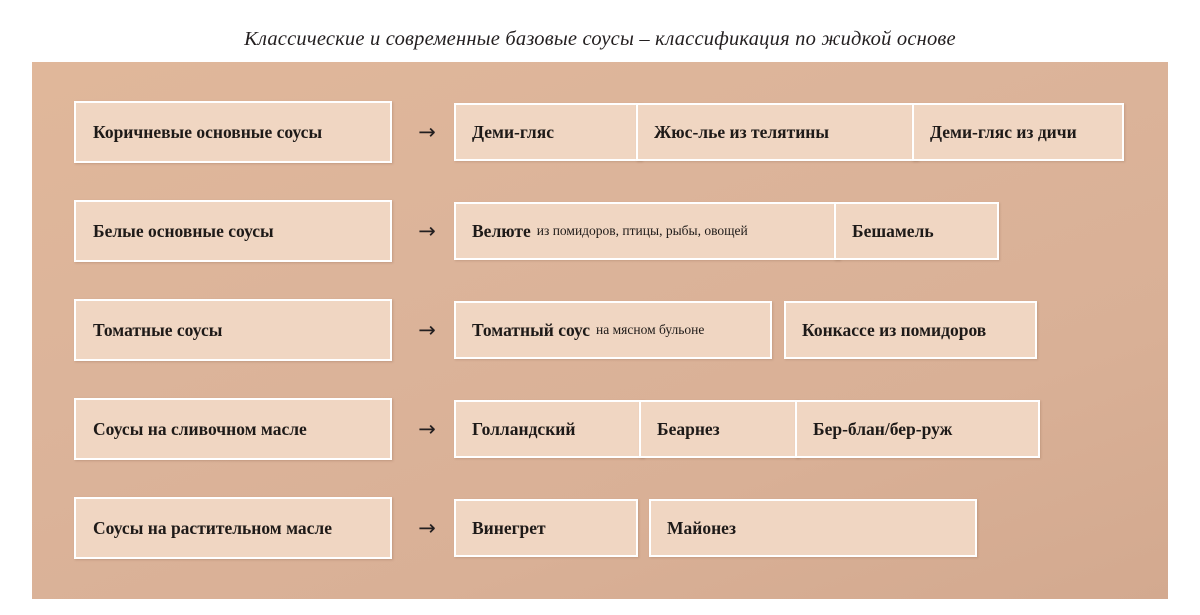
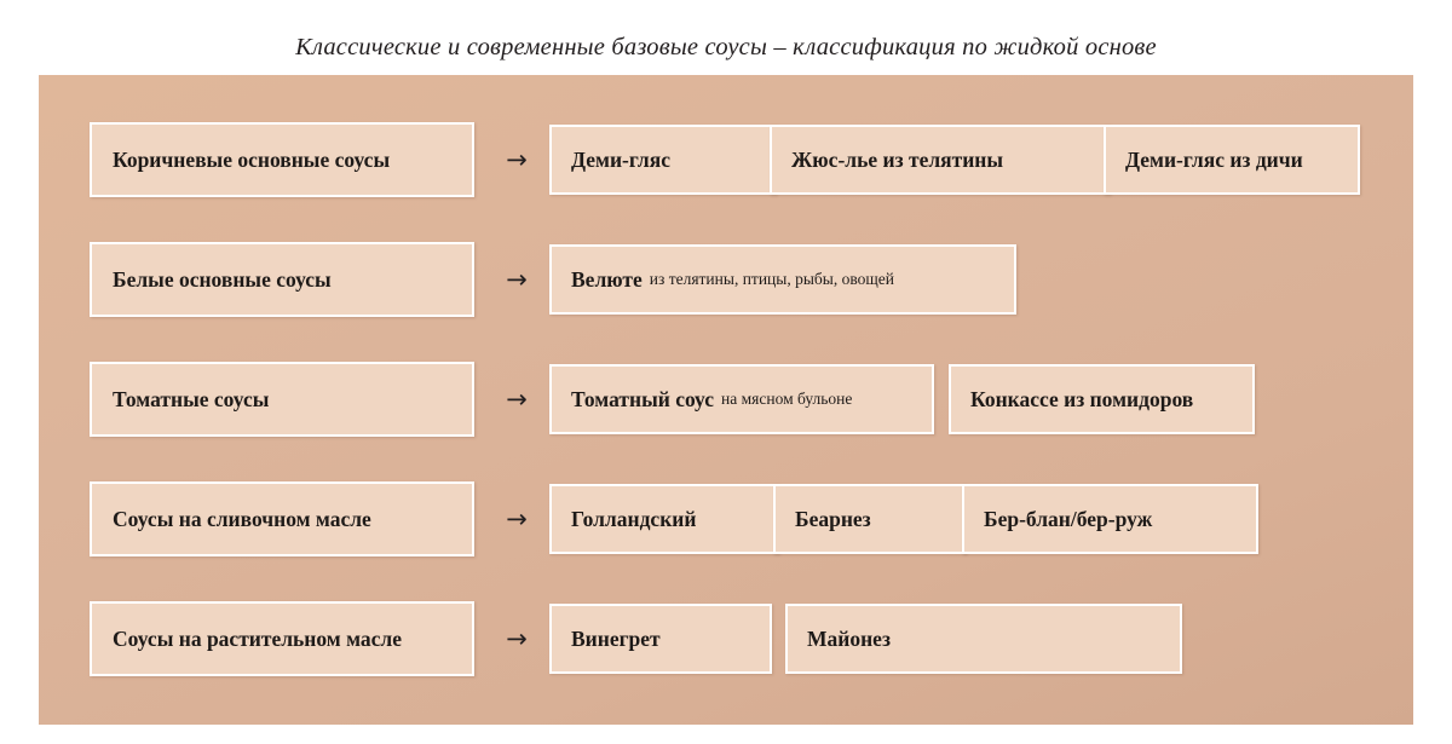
  Классические и современные базовые соусы – классификация по жидкой основе
  Коричневые основные соусы
  →
  Деми-гляс
  Жюс-лье из телятины
  Деми-гляс из дичи
  Белые основные соусы
  →
  Велюте
- из помидоров, птицы, рыбы, овощей
+ из телятины, птицы, рыбы, овощей
- Бешамель
  Томатные соусы
  →
  Томатный соус
  на мясном бульоне
  Конкассе из помидоров
  Соусы на сливочном масле
  →
  Голландский
  Беарнез
  Бер-блан/бер-руж
  Соусы на растительном масле
  →
  Винегрет
  Майонез
